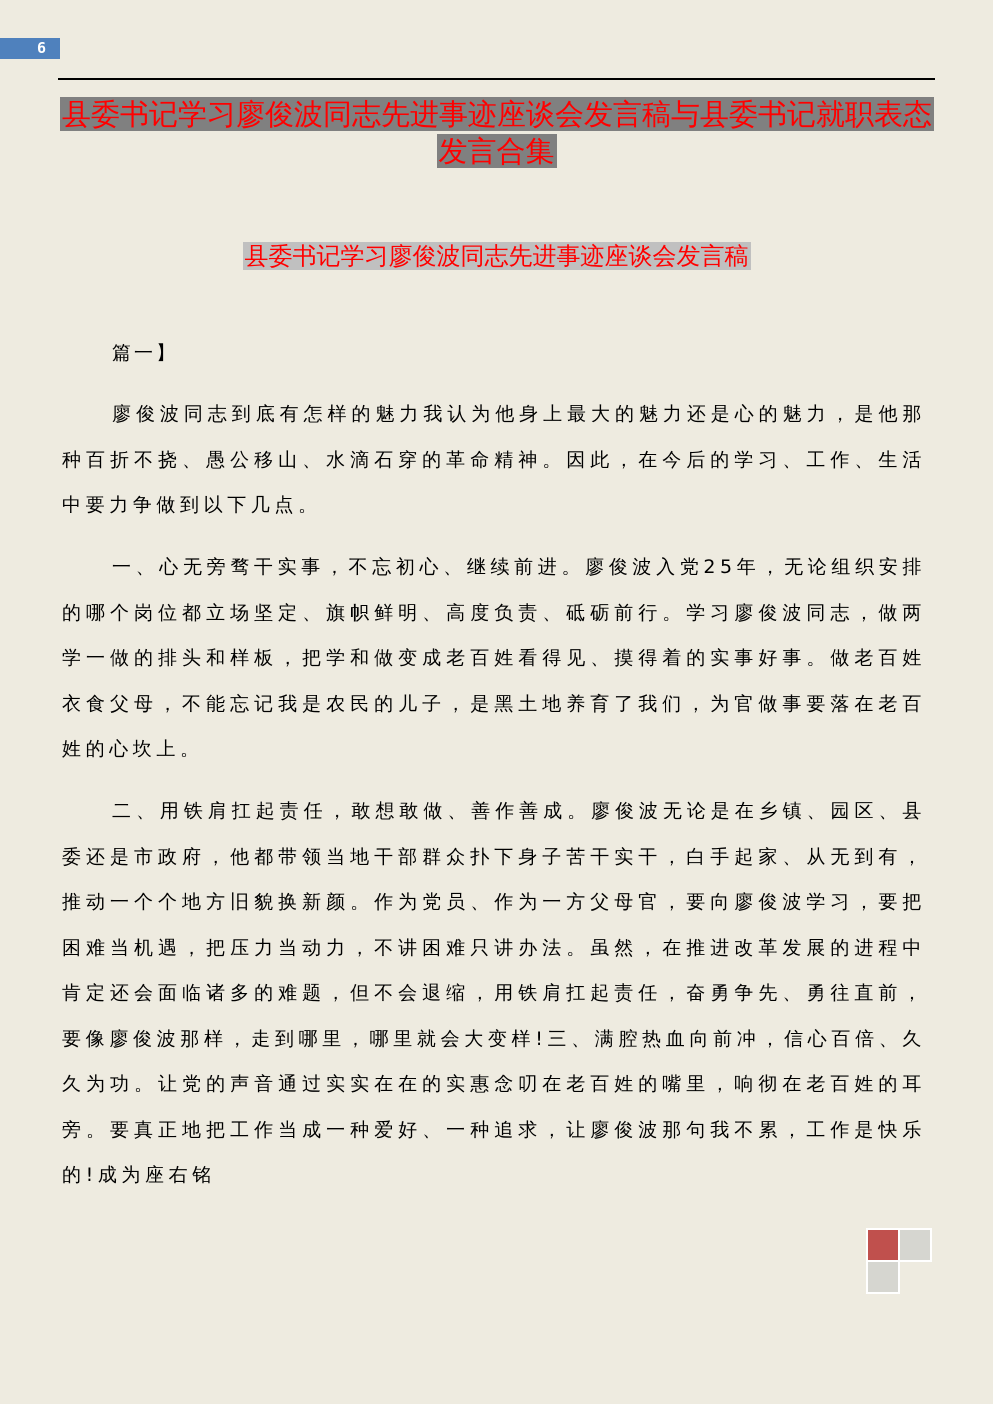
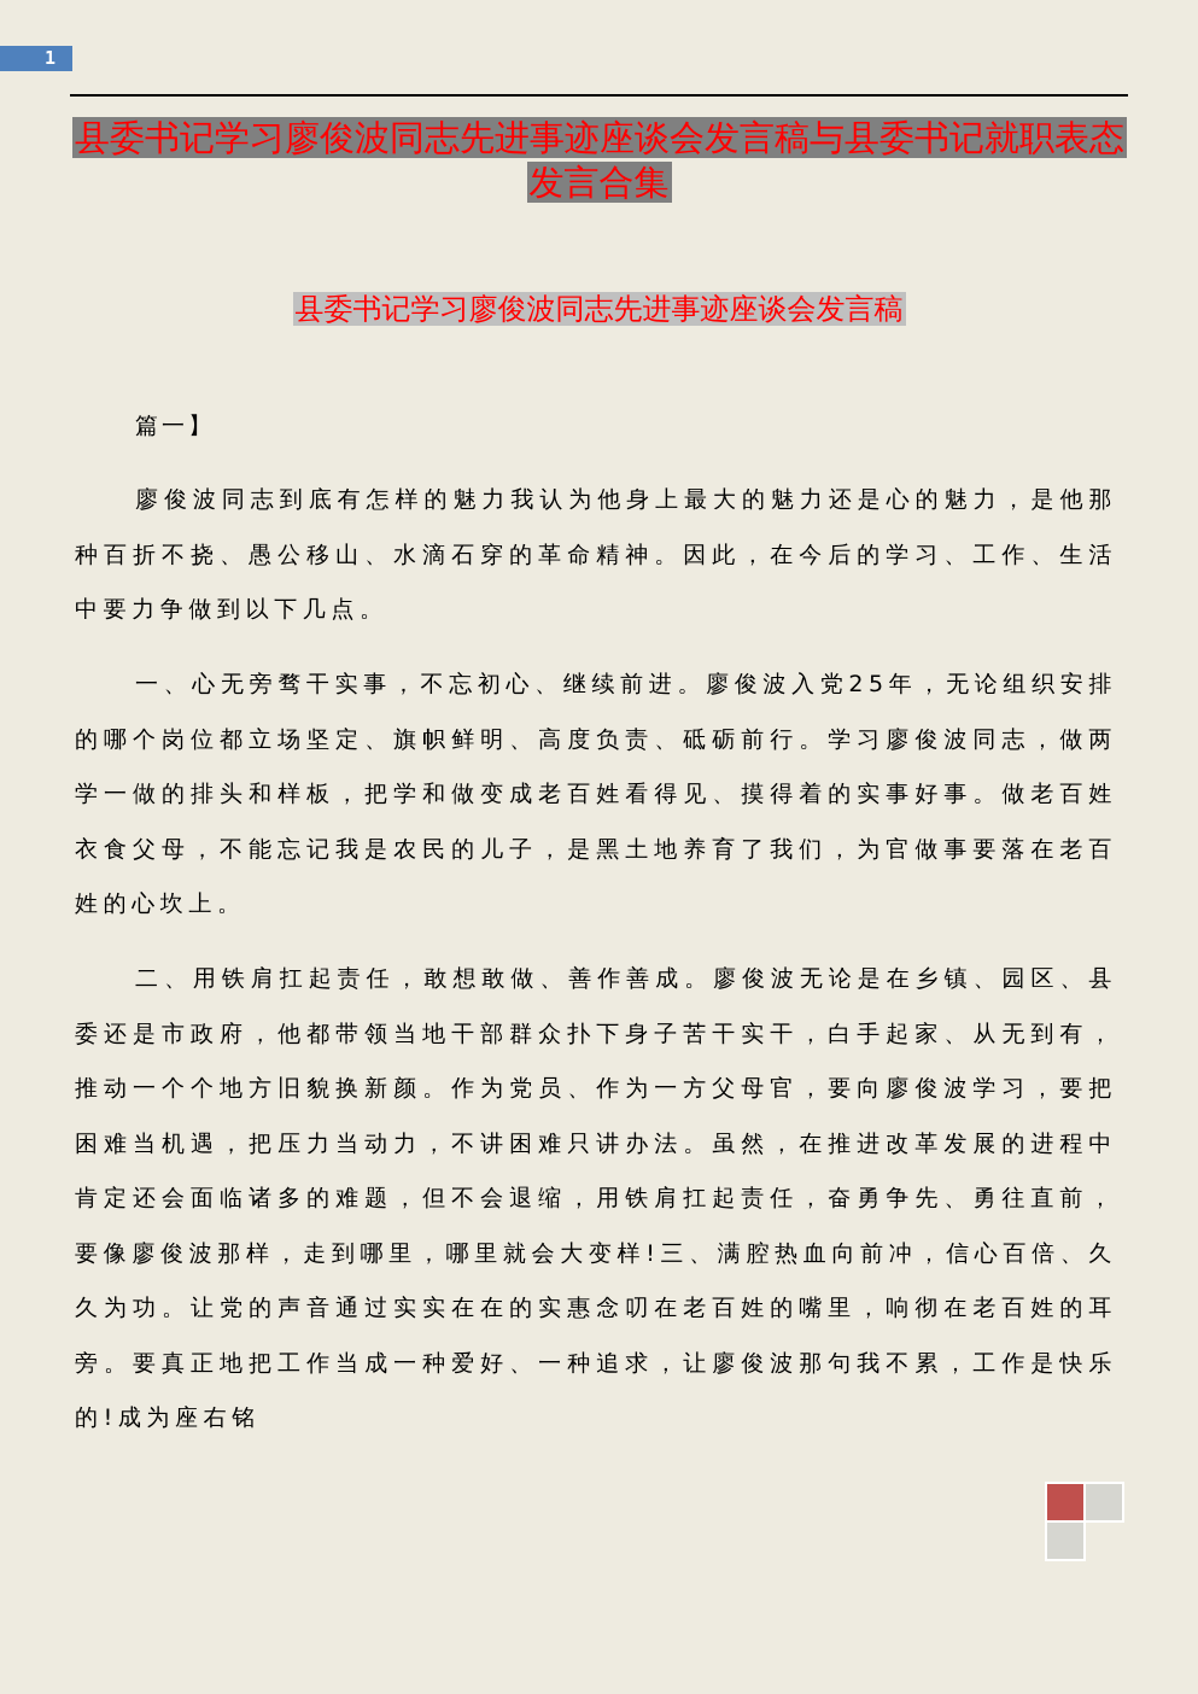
- 6
+ 1
  县委书记学习廖俊波同志先进事迹座谈会发言稿与县委书记就职表态发言合集
  县委书记学习廖俊波同志先进事迹座谈会发言稿
  篇一】
  廖俊波同志到底有怎样的魅力我认为他身上最大的魅力还是心的魅力，是他那种百折不挠、愚公移山、水滴石穿的革命精神。因此，在今后的学习、工作、生活中要力争做到以下几点。
  一、心无旁骛干实事，不忘初心、继续前进。廖俊波入党25年，无论组织安排的哪个岗位都立场坚定、旗帜鲜明、高度负责、砥砺前行。学习廖俊波同志，做两学一做的排头和样板，把学和做变成老百姓看得见、摸得着的实事好事。做老百姓衣食父母，不能忘记我是农民的儿子，是黑土地养育了我们，为官做事要落在老百姓的心坎上。
  二、用铁肩扛起责任，敢想敢做、善作善成。廖俊波无论是在乡镇、园区、县委还是市政府，他都带领当地干部群众扑下身子苦干实干，白手起家、从无到有，推动一个个地方旧貌换新颜。作为党员、作为一方父母官，要向廖俊波学习，要把困难当机遇，把压力当动力，不讲困难只讲办法。虽然，在推进改革发展的进程中肯定还会面临诸多的难题，但不会退缩，用铁肩扛起责任，奋勇争先、勇往直前，要像廖俊波那样，走到哪里，哪里就会大变样!三、满腔热血向前冲，信心百倍、久久为功。让党的声音通过实实在在的实惠念叨在老百姓的嘴里，响彻在老百姓的耳旁。要真正地把工作当成一种爱好、一种追求，让廖俊波那句我不累，工作是快乐的!成为座右铭
